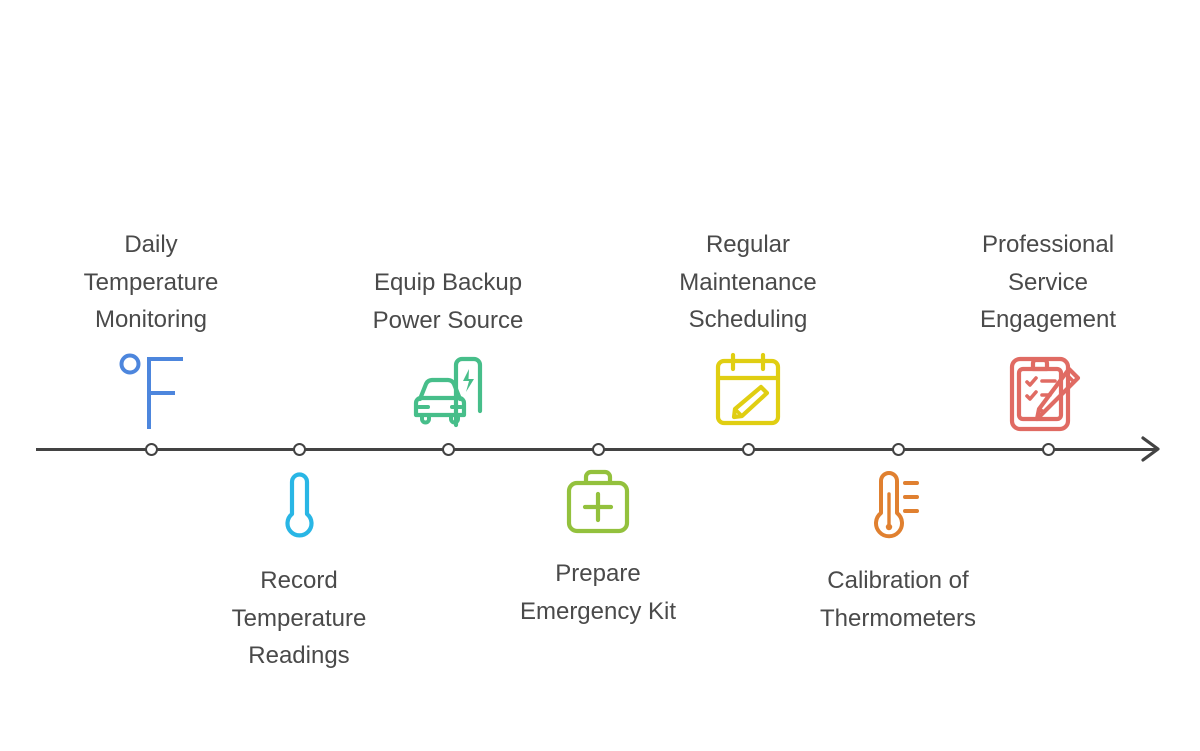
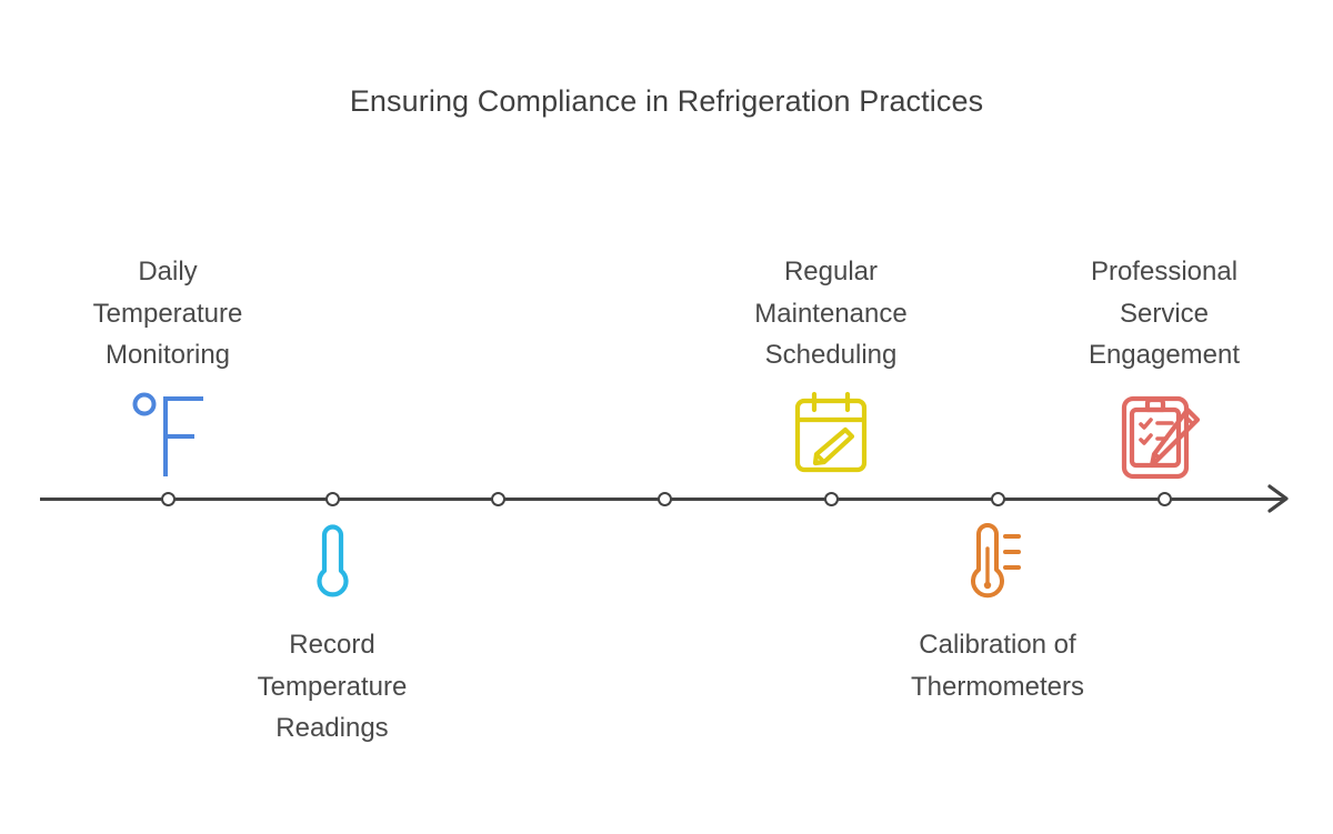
+ Ensuring Compliance in Refrigeration Practices
  Daily
  Temperature
  Monitoring
  Record
  Temperature
  Readings
- Equip Backup
- Power Source
- Prepare
- Emergency Kit
  Regular
  Maintenance
  Scheduling
  Calibration of
  Thermometers
  Professional
  Service
  Engagement
